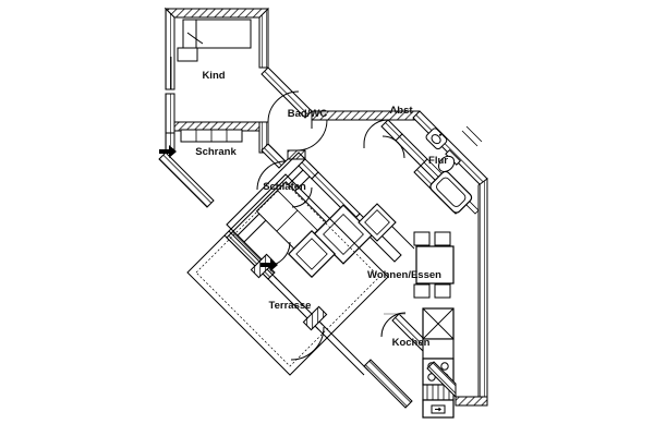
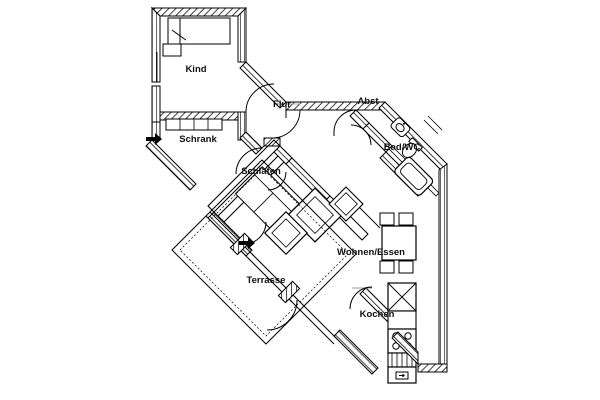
  Kind
  Schrank
- Bad/WC
+ Flur
  Abst
- Flur
+ Bad/WC
  Schlafen
  Wohnen/Essen
  Kochen
  Terrasse
